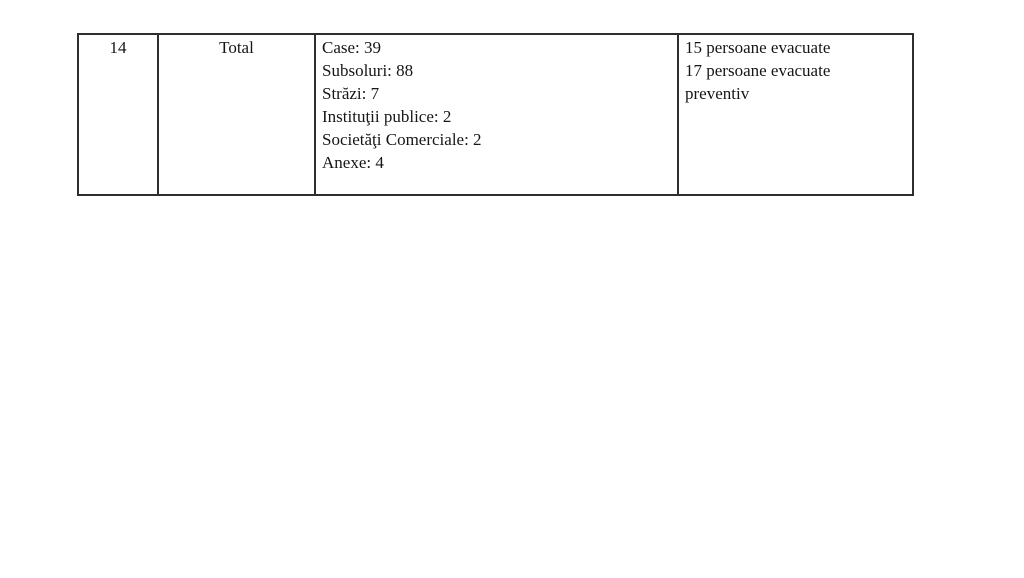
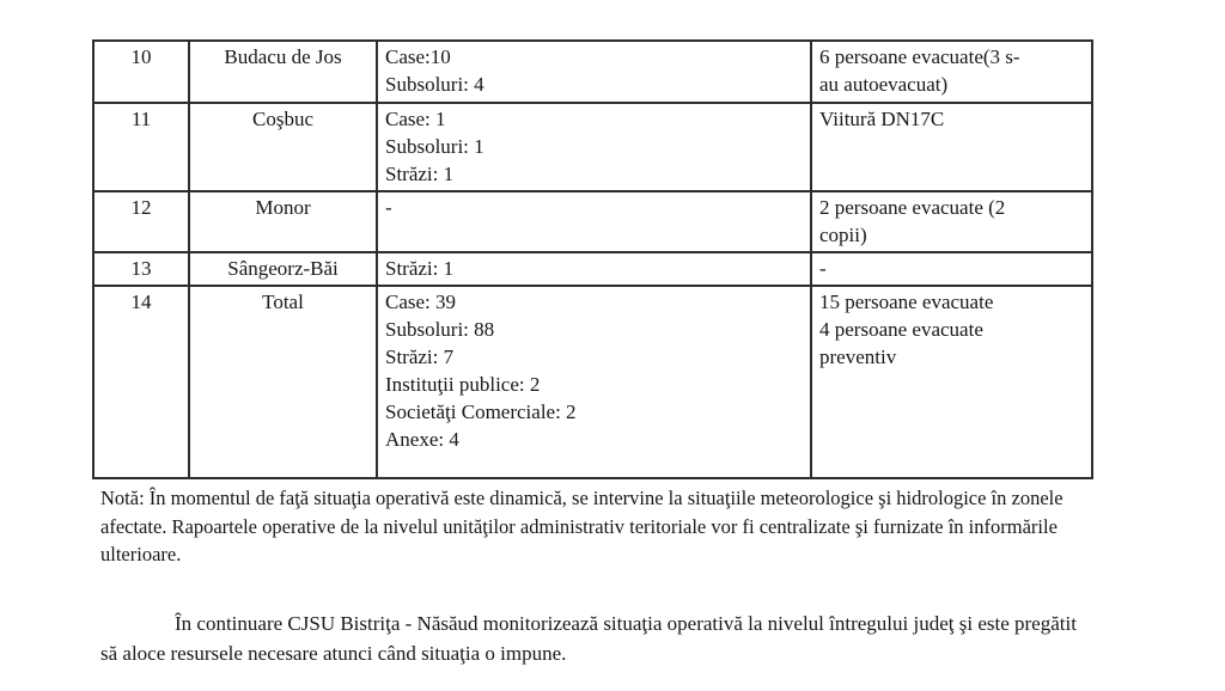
+ 10	Budacu de Jos	Case:10 Subsoluri: 4	6 persoane evacuate(3 s- au autoevacuat)
+ 11	Coşbuc	Case: 1 Subsoluri: 1 Străzi: 1	Viitură DN17C
+ 12	Monor	-	2 persoane evacuate (2 copii)
+ 13	Sângeorz-Băi	Străzi: 1	-
- 14	Total	Case: 39 Subsoluri: 88 Străzi: 7 Instituţii publice: 2 Societăţi Comerciale: 2 Anexe: 4	15 persoane evacuate 17 persoane evacuate preventiv
+ 14	Total	Case: 39 Subsoluri: 88 Străzi: 7 Instituţii publice: 2 Societăţi Comerciale: 2 Anexe: 4	15 persoane evacuate 4 persoane evacuate preventiv
+ Notă: În momentul de faţă situaţia operativă este dinamică, se intervine la situaţiile meteorologice şi hidrologice în zonele afectate. Rapoartele operative de la nivelul unităţilor administrativ teritoriale vor fi centralizate şi furnizate în informările ulterioare.
+ În continuare CJSU Bistriţa - Năsăud monitorizează situaţia operativă la nivelul întregului judeţ şi este pregătit să aloce resursele necesare atunci când situaţia o impune.
